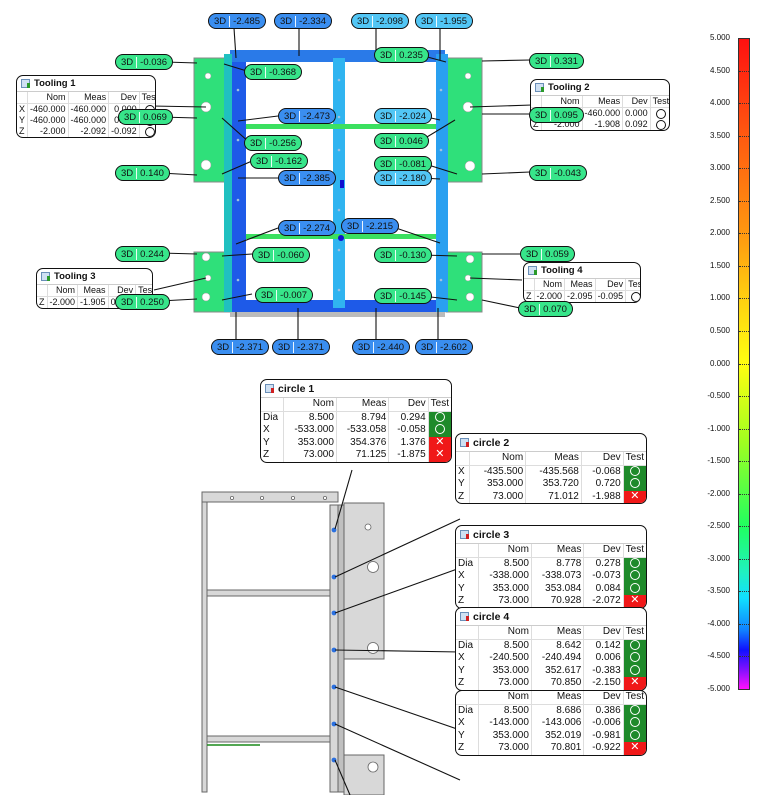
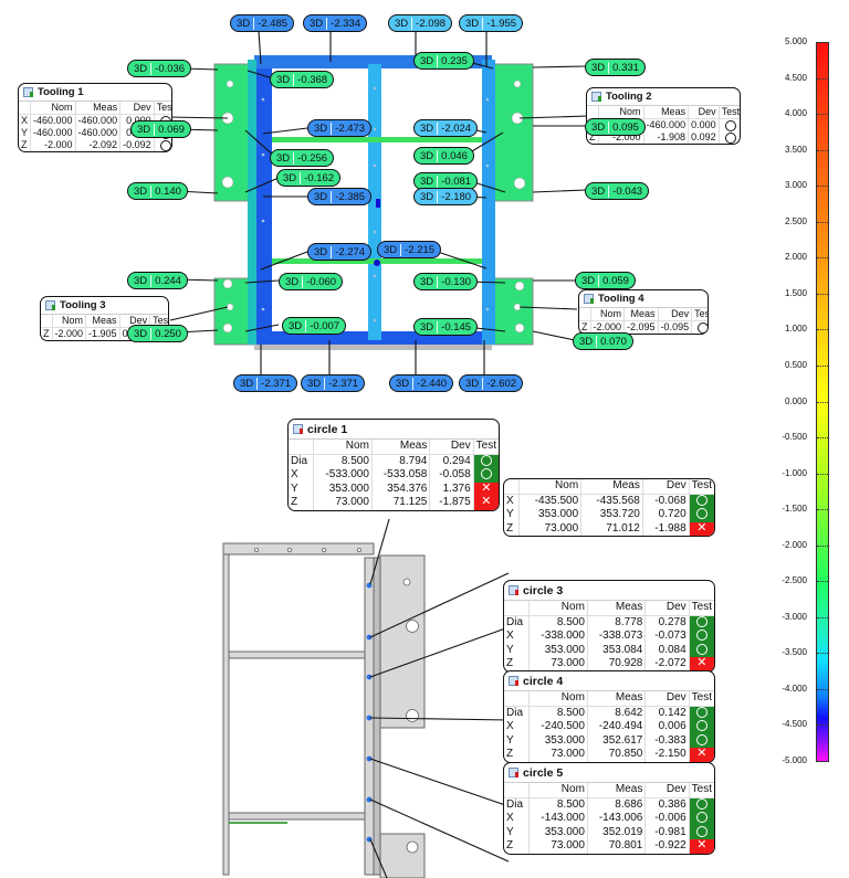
  3D
  -2.485
  3D
  -2.334
  3D
  -2.098
  3D
  -1.955
  3D
  -0.036
  3D
  -0.368
  3D
  0.069
  3D
  -2.473
  3D
  -0.256
  3D
  -0.162
  3D
  0.140
  3D
  -2.385
  3D
  0.331
  3D
  0.235
  3D
  0.095
  3D
  -2.024
  3D
  0.046
  3D
  -0.081
  3D
  -0.043
  3D
  -2.180
  3D
  -2.274
  3D
  -2.215
  3D
  0.244
  3D
  -0.060
  3D
  -0.130
  3D
  0.059
  3D
  0.250
  3D
  -0.007
  3D
  -0.145
  3D
  0.070
  3D
  -2.371
  3D
  -2.371
  3D
  -2.440
  3D
  -2.602
  Tooling 1
  	Nom	Meas	Dev	Tes
  X	-460.000	-460.000	0.
  Y	-460.000	-460.000	0
  Z	-2.000	-2.092	-0.092
  Tooling 2
  	Nom	Meas	Dev	Test
  Z	-2.000	-1.908	0.092
  Tooling 3
  	Nom	Meas	Dev	Tes
  Z	-2.000	-1.905	0
  Tooling 4
  	Nom	Meas	Dev	Tes
  Z	-2.000	-2.095	-0.095
  circle 1
  	Nom	Meas	Dev	Test
  Dia	8.500	8.794	0.294
  X	-533.000	-533.058	-0.058
  Y	353.000	354.376	1.376	✕
  Z	73.000	71.125	-1.875	✕
- circle 2
  	Nom	Meas	Dev	Test
  X	-435.500	-435.568	-0.068
  Y	353.000	353.720	0.720
  Z	73.000	71.012	-1.988	✕
  circle 3
  	Nom	Meas	Dev	Test
  Dia	8.500	8.778	0.278
  X	-338.000	-338.073	-0.073
  Y	353.000	353.084	0.084
  Z	73.000	70.928	-2.072	✕
  circle 4
  	Nom	Meas	Dev	Test
  Dia	8.500	8.642	0.142
  X	-240.500	-240.494	0.006
  Y	353.000	352.617	-0.383
  Z	73.000	70.850	-2.150	✕
+ circle 5
  	Nom	Meas	Dev	Test
  Dia	8.500	8.686	0.386
  X	-143.000	-143.006	-0.006
  Y	353.000	352.019	-0.981
  Z	73.000	70.801	-0.922	✕
  5.000
  4.500
  4.000
  3.500
  3.000
  2.500
  2.000
  1.500
  1.000
  0.500
  0.000
  -0.500
  -1.000
  -1.500
  -2.000
  -2.500
  -3.000
  -3.500
  -4.000
  -4.500
  -5.000
